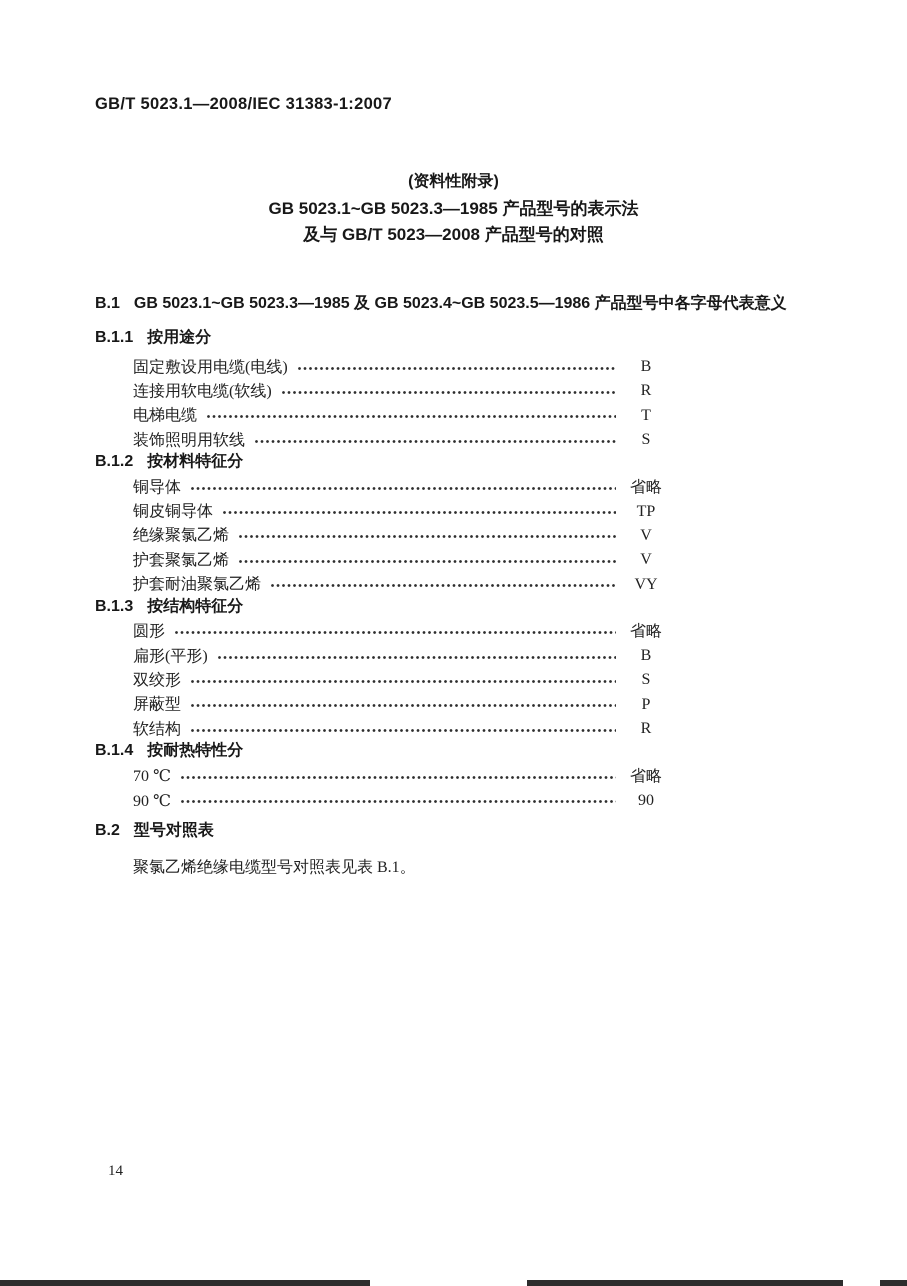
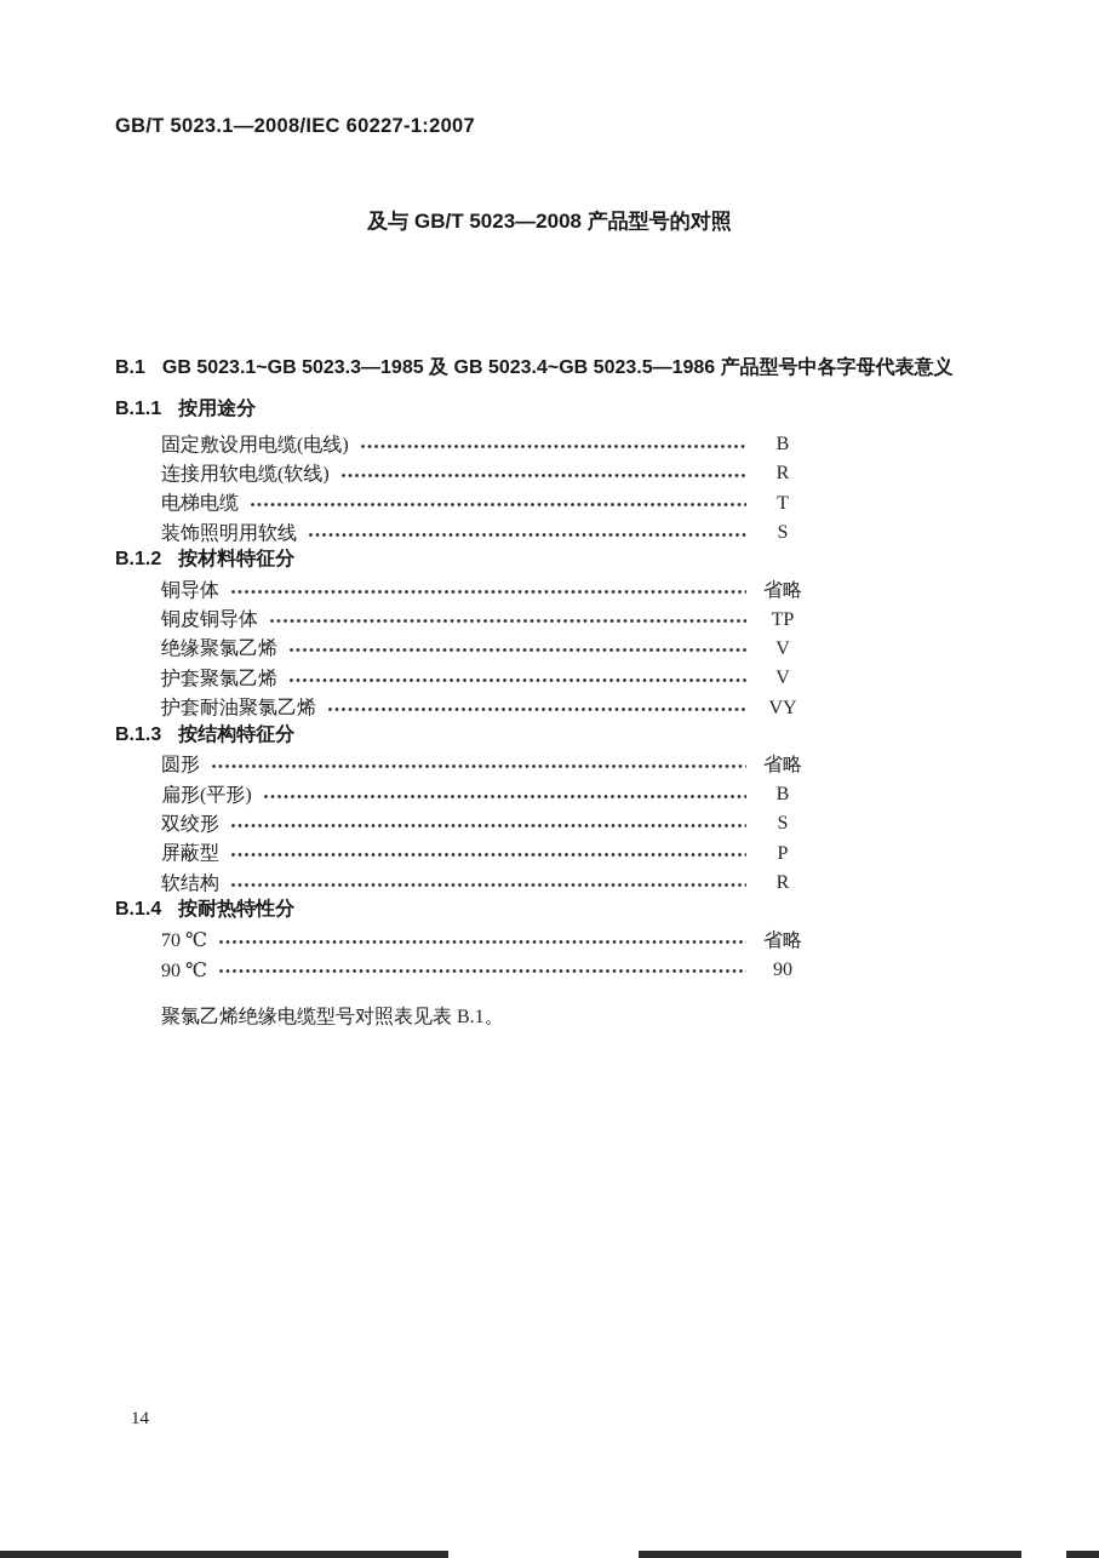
- GB/T 5023.1—2008/IEC 31383-1:2007
+ GB/T 5023.1—2008/IEC 60227-1:2007
- (资料性附录)
- GB 5023.1~GB 5023.3—1985 产品型号的表示法
  及与 GB/T 5023—2008 产品型号的对照
  B.1
  GB 5023.1~GB 5023.3—1985 及 GB 5023.4~GB 5023.5—1986 产品型号中各字母代表意义
  B.1.1
  按用途分
  固定敷设用电缆(电线)
  B
  连接用软电缆(软线)
  R
  电梯电缆
  T
  装饰照明用软线
  S
  B.1.2
  按材料特征分
  铜导体
  省略
  铜皮铜导体
  TP
  绝缘聚氯乙烯
  V
  护套聚氯乙烯
  V
  护套耐油聚氯乙烯
  VY
  B.1.3
  按结构特征分
  圆形
  省略
  扁形(平形)
  B
  双绞形
  S
  屏蔽型
  P
  软结构
  R
  B.1.4
  按耐热特性分
  70 ℃
  省略
  90 ℃
  90
- B.2
- 型号对照表
  聚氯乙烯绝缘电缆型号对照表见表 B.1。
  14
